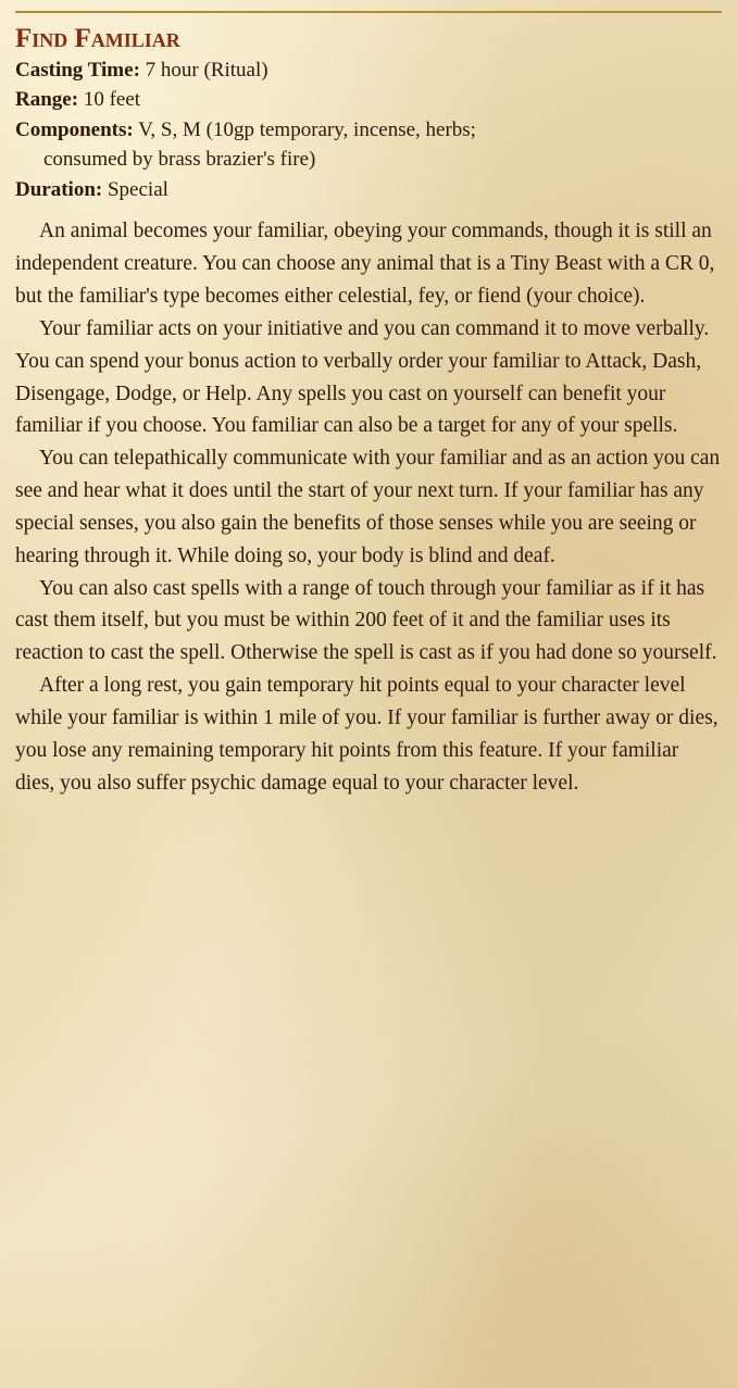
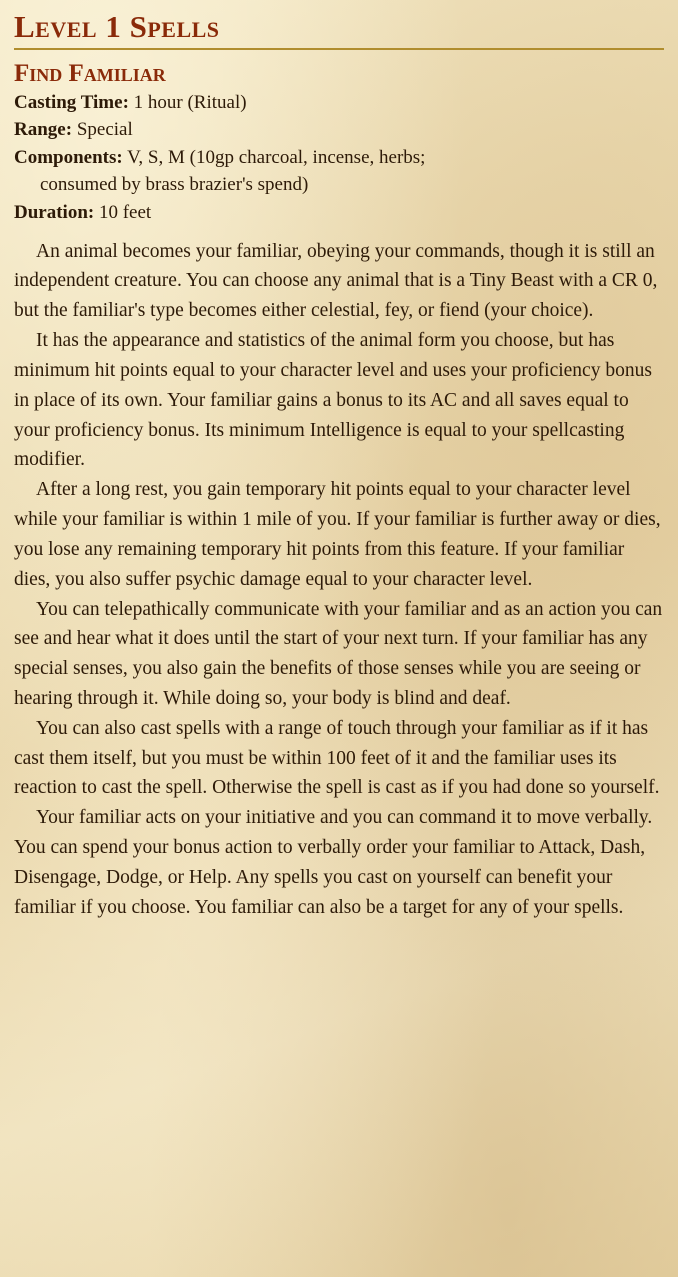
+ Level 1 Spells
  Find Familiar
- Casting Time: 7 hour (Ritual)
+ Casting Time: 1 hour (Ritual)
- Range: 10 feet
+ Range: Special
- Components: V, S, M (10gp temporary, incense, herbs;
+ Components: V, S, M (10gp charcoal, incense, herbs;
- consumed by brass brazier's fire)
+ consumed by brass brazier's spend)
- Duration: Special
+ Duration: 10 feet
  An animal becomes your familiar, obeying your commands, though it is still an independent creature. You can choose any animal that is a Tiny Beast with a CR 0, but the familiar's type becomes either celestial, fey, or fiend (your choice).
+ It has the appearance and statistics of the animal form you choose, but has minimum hit points equal to your character level and uses your proficiency bonus in place of its own. Your familiar gains a bonus to its AC and all saves equal to your proficiency bonus. Its minimum Intelligence is equal to your spellcasting modifier.
- Your familiar acts on your initiative and you can command it to move verbally. You can spend your bonus action to verbally order your familiar to Attack, Dash, Disengage, Dodge, or Help. Any spells you cast on yourself can benefit your familiar if you choose. You familiar can also be a target for any of your spells.
+ After a long rest, you gain temporary hit points equal to your character level while your familiar is within 1 mile of you. If your familiar is further away or dies, you lose any remaining temporary hit points from this feature. If your familiar dies, you also suffer psychic damage equal to your character level.
  You can telepathically communicate with your familiar and as an action you can see and hear what it does until the start of your next turn. If your familiar has any special senses, you also gain the benefits of those senses while you are seeing or hearing through it. While doing so, your body is blind and deaf.
- You can also cast spells with a range of touch through your familiar as if it has cast them itself, but you must be within 200 feet of it and the familiar uses its reaction to cast the spell. Otherwise the spell is cast as if you had done so yourself.
+ You can also cast spells with a range of touch through your familiar as if it has cast them itself, but you must be within 100 feet of it and the familiar uses its reaction to cast the spell. Otherwise the spell is cast as if you had done so yourself.
- After a long rest, you gain temporary hit points equal to your character level while your familiar is within 1 mile of you. If your familiar is further away or dies, you lose any remaining temporary hit points from this feature. If your familiar dies, you also suffer psychic damage equal to your character level.
+ Your familiar acts on your initiative and you can command it to move verbally. You can spend your bonus action to verbally order your familiar to Attack, Dash, Disengage, Dodge, or Help. Any spells you cast on yourself can benefit your familiar if you choose. You familiar can also be a target for any of your spells.
